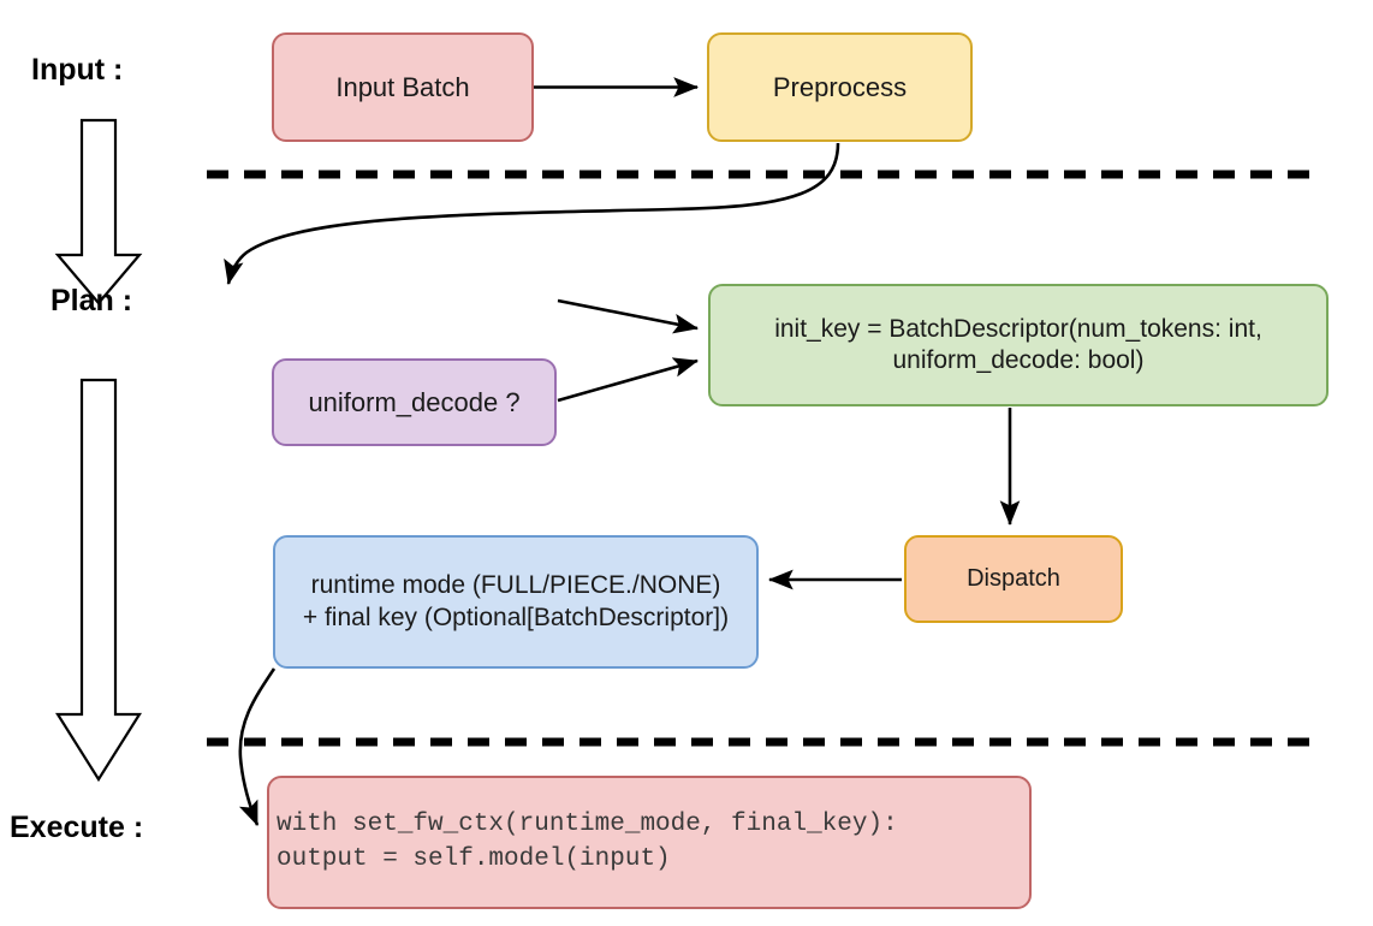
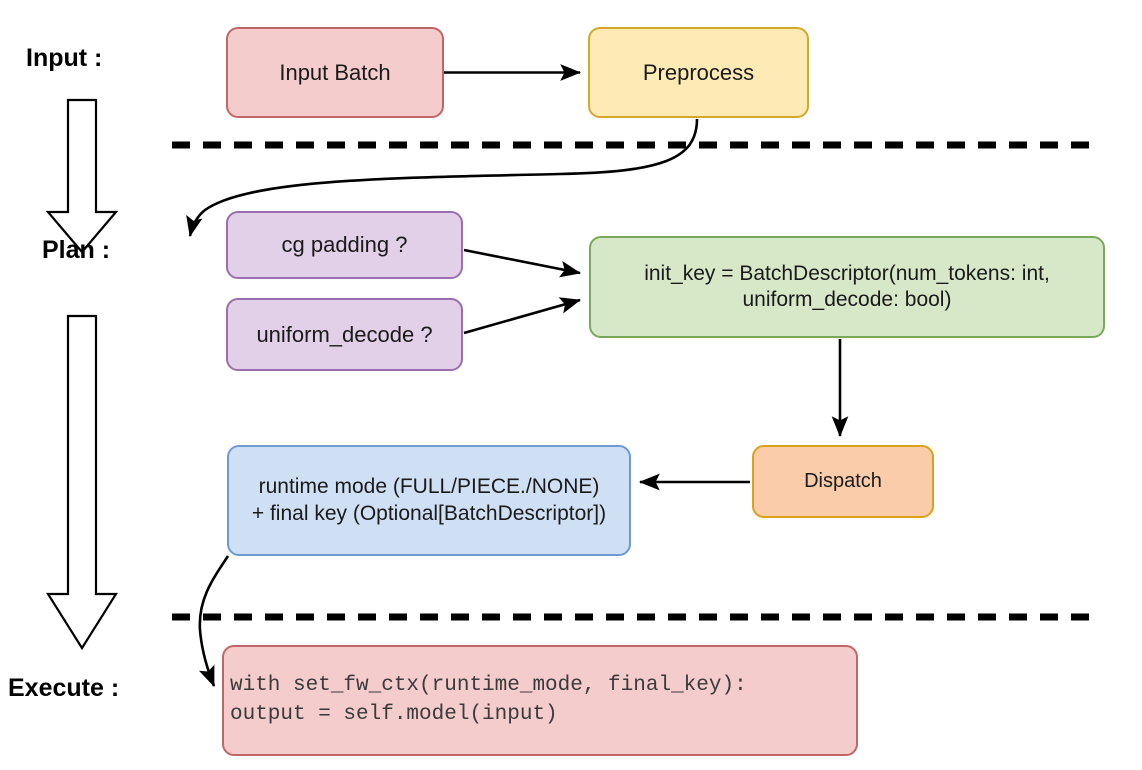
  Input :
  Plan :
  Execute :
  Input Batch
  Preprocess
+ cg padding ?
  uniform_decode ?
  init_key = BatchDescriptor(num_tokens: int,
  uniform_decode: bool)
  runtime mode (FULL/PIECE./NONE)
  + final key (Optional[BatchDescriptor])
  Dispatch
  with set_fw_ctx(runtime_mode, final_key):
  output = self.model(input)
